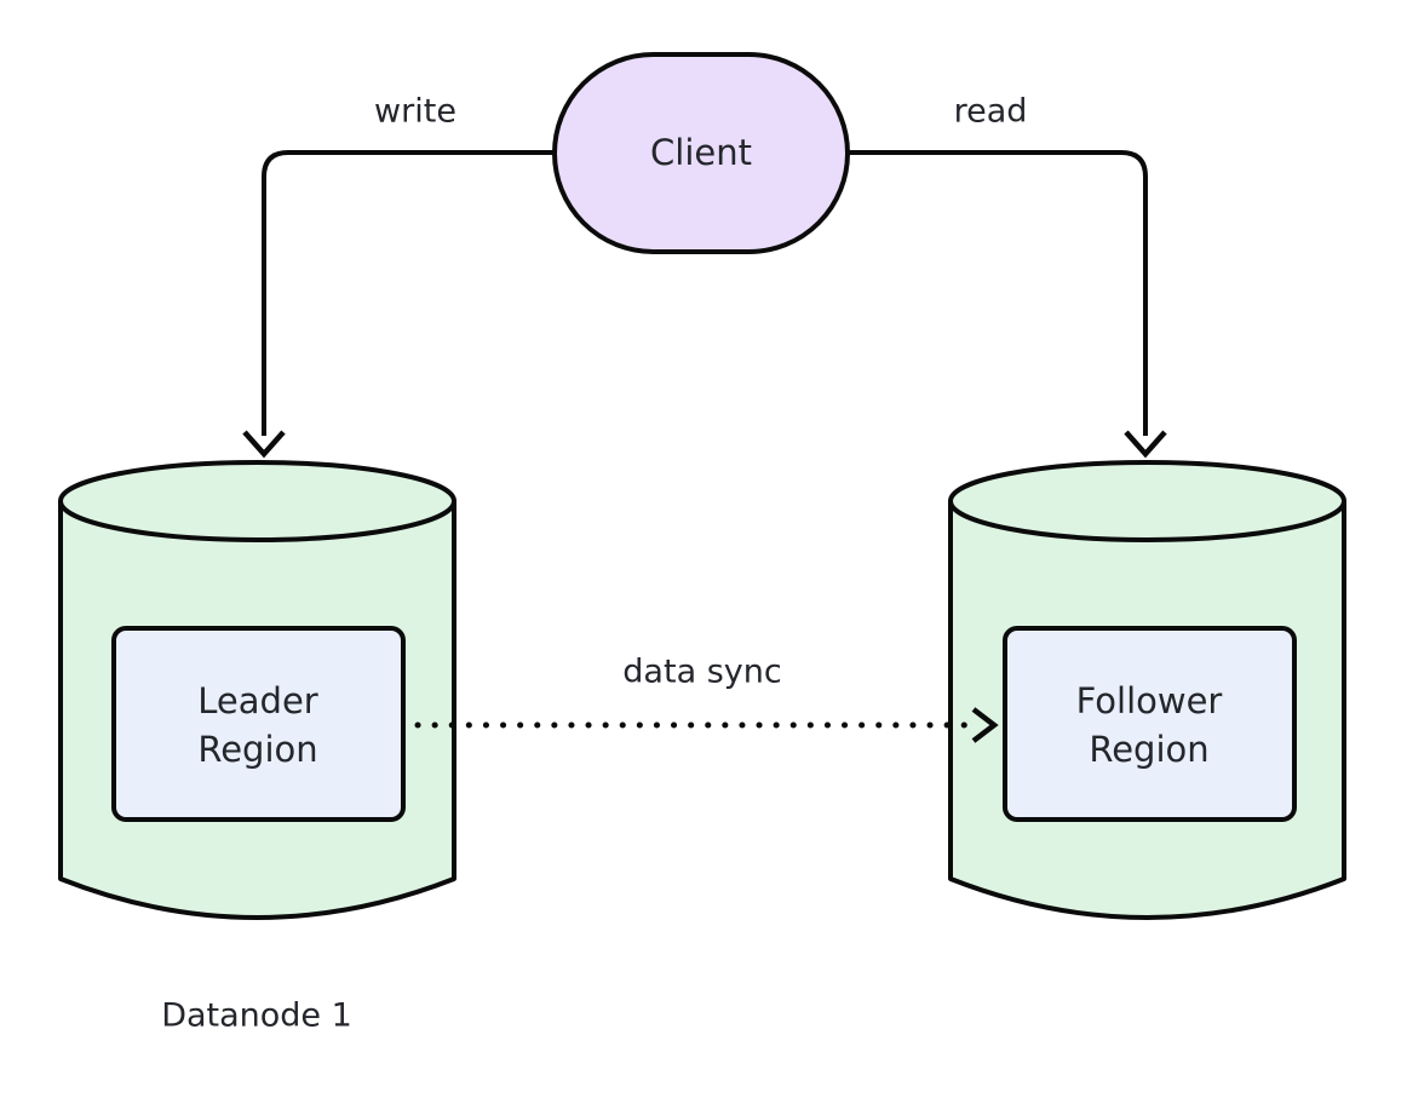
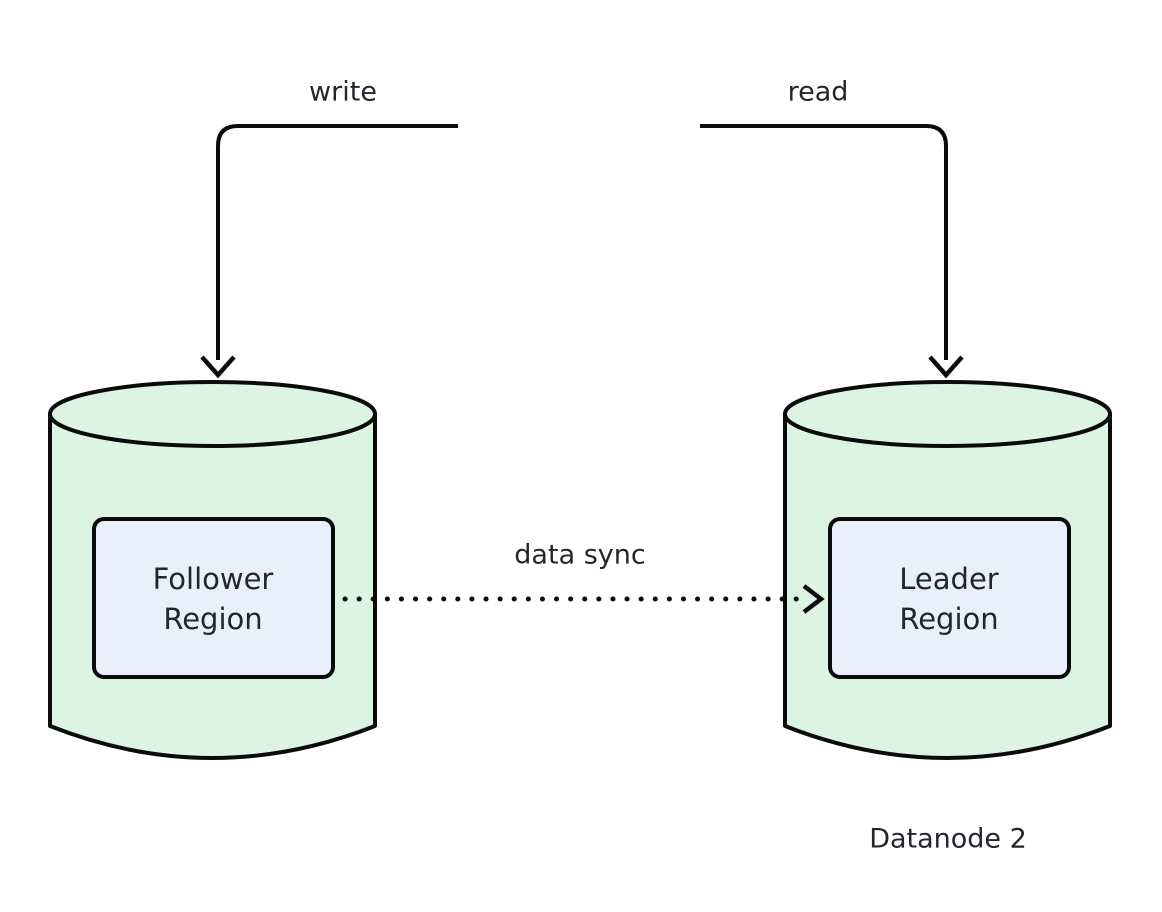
  write
  read
- Leader
+ Follower
  Region
- Datanode 1
- Follower
+ Leader
  Region
+ Datanode 2
  data sync
- Client
